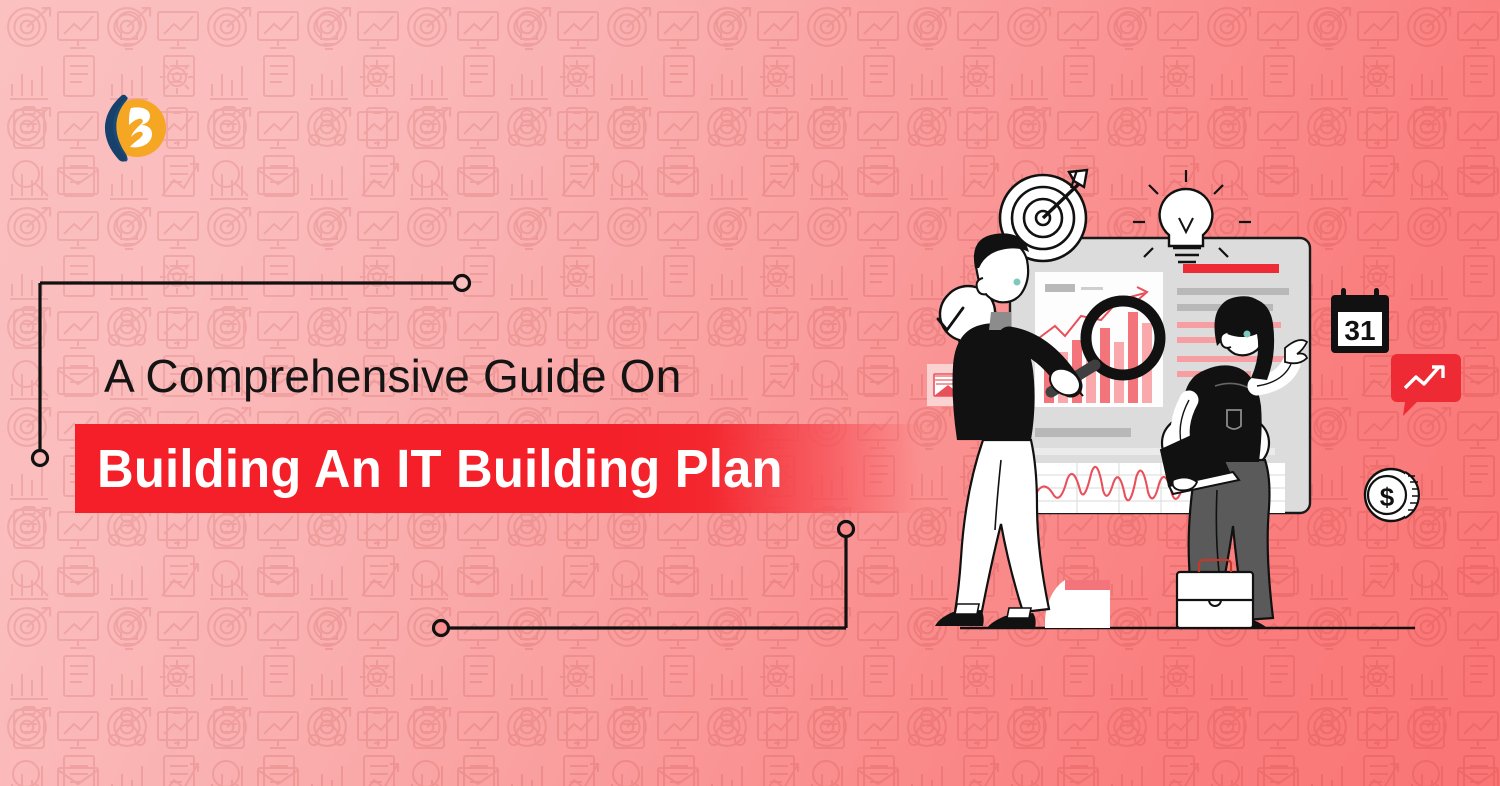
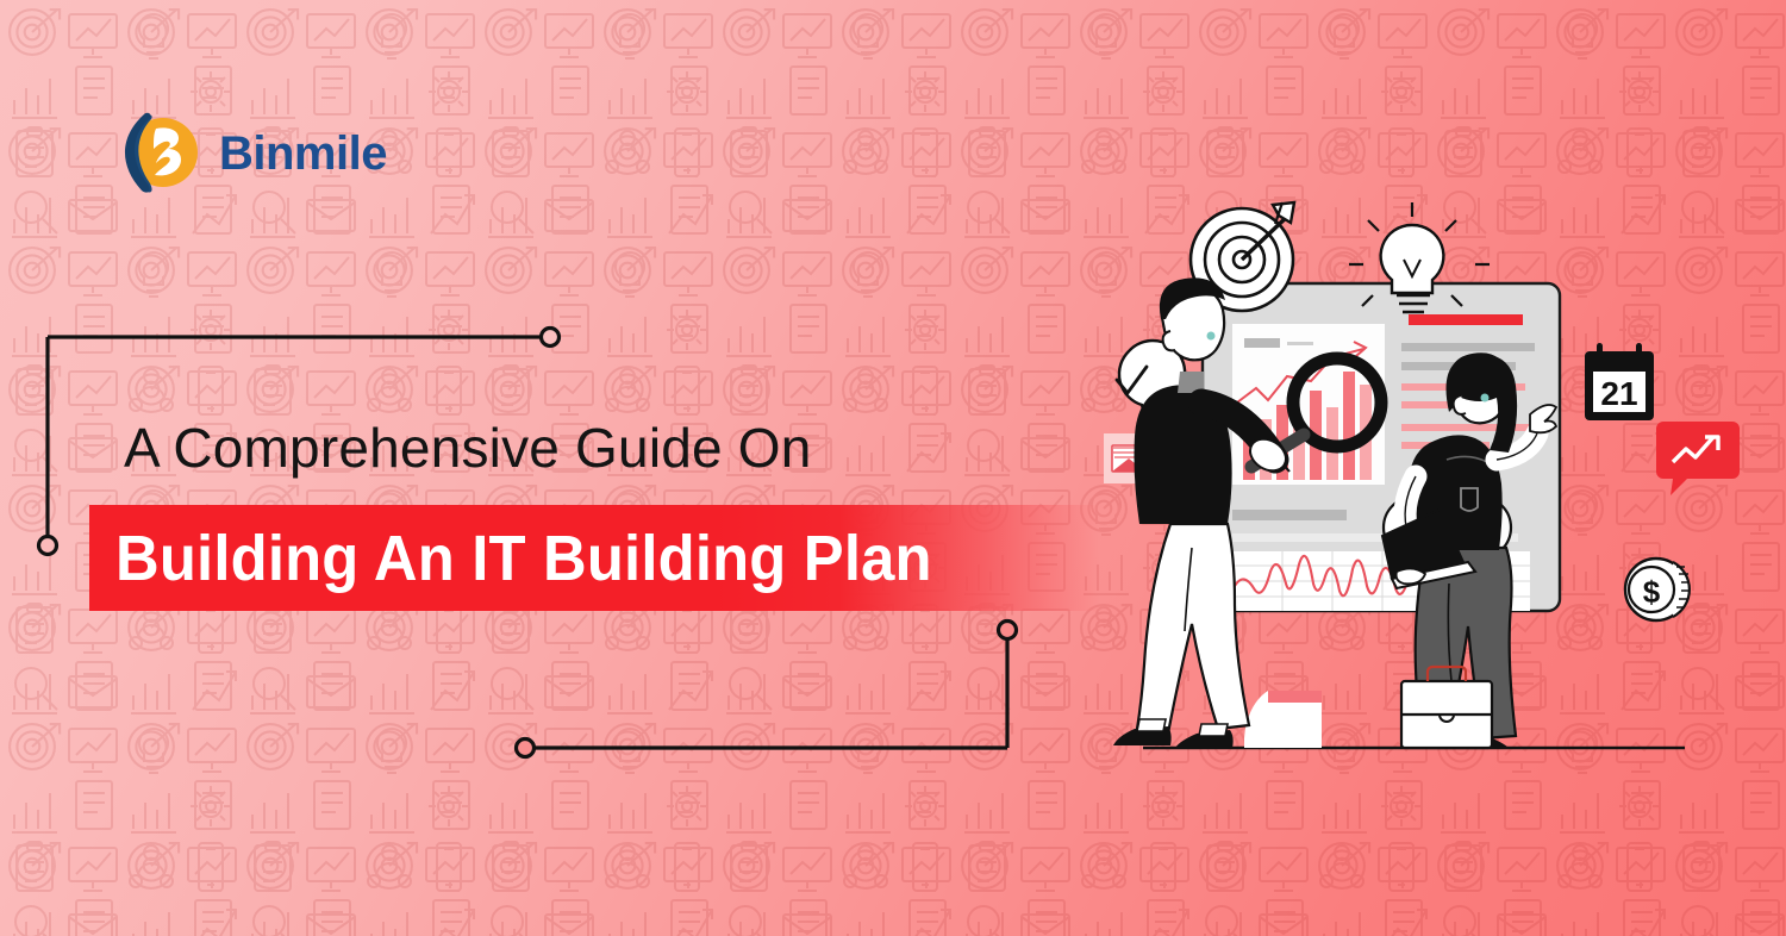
+ Binmile
  A Comprehensive Guide On
  Building An IT Building Plan
- 31
+ 21
  $
